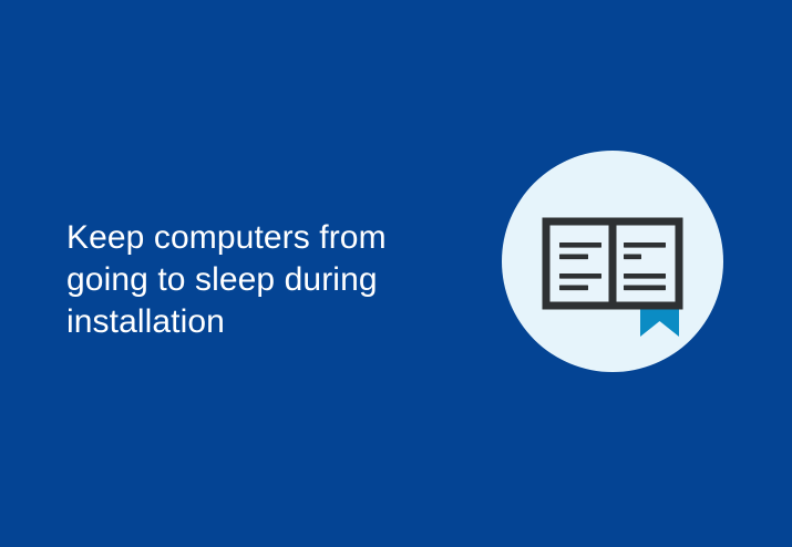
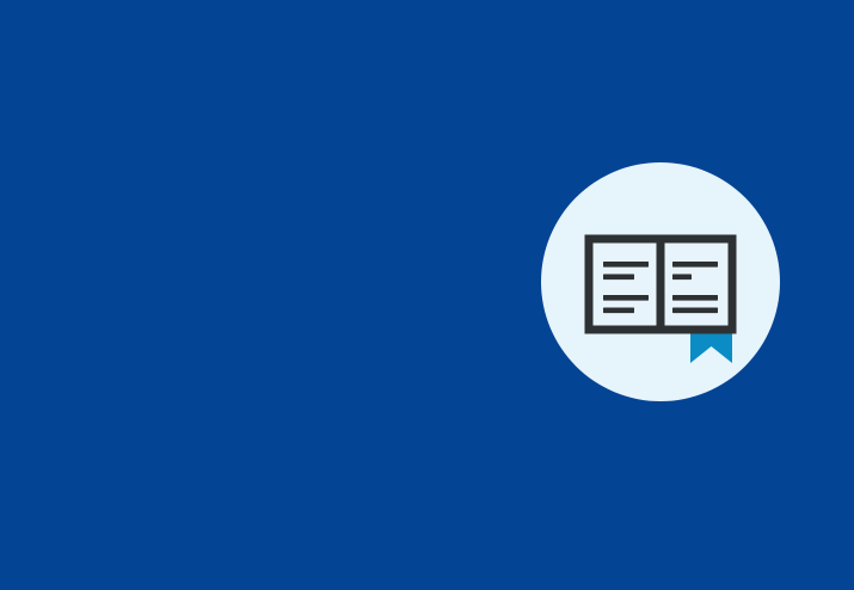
- Keep computers from
- going to sleep during
- installation
